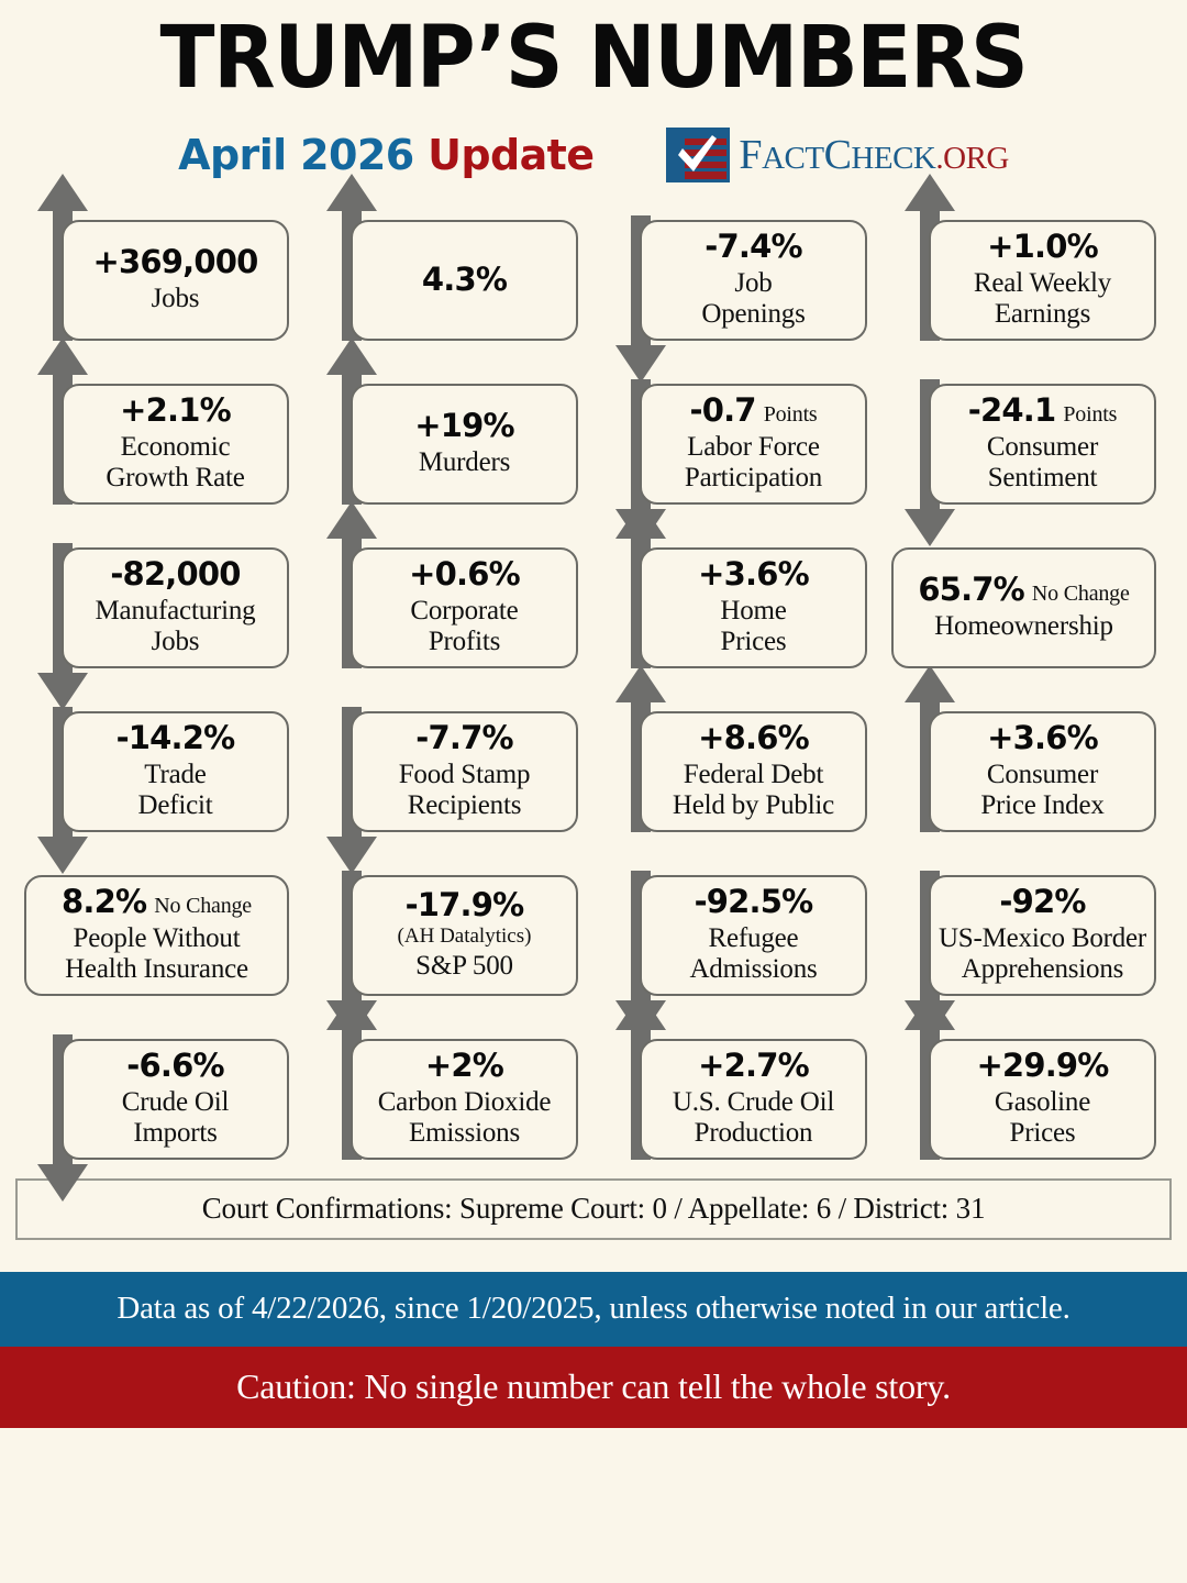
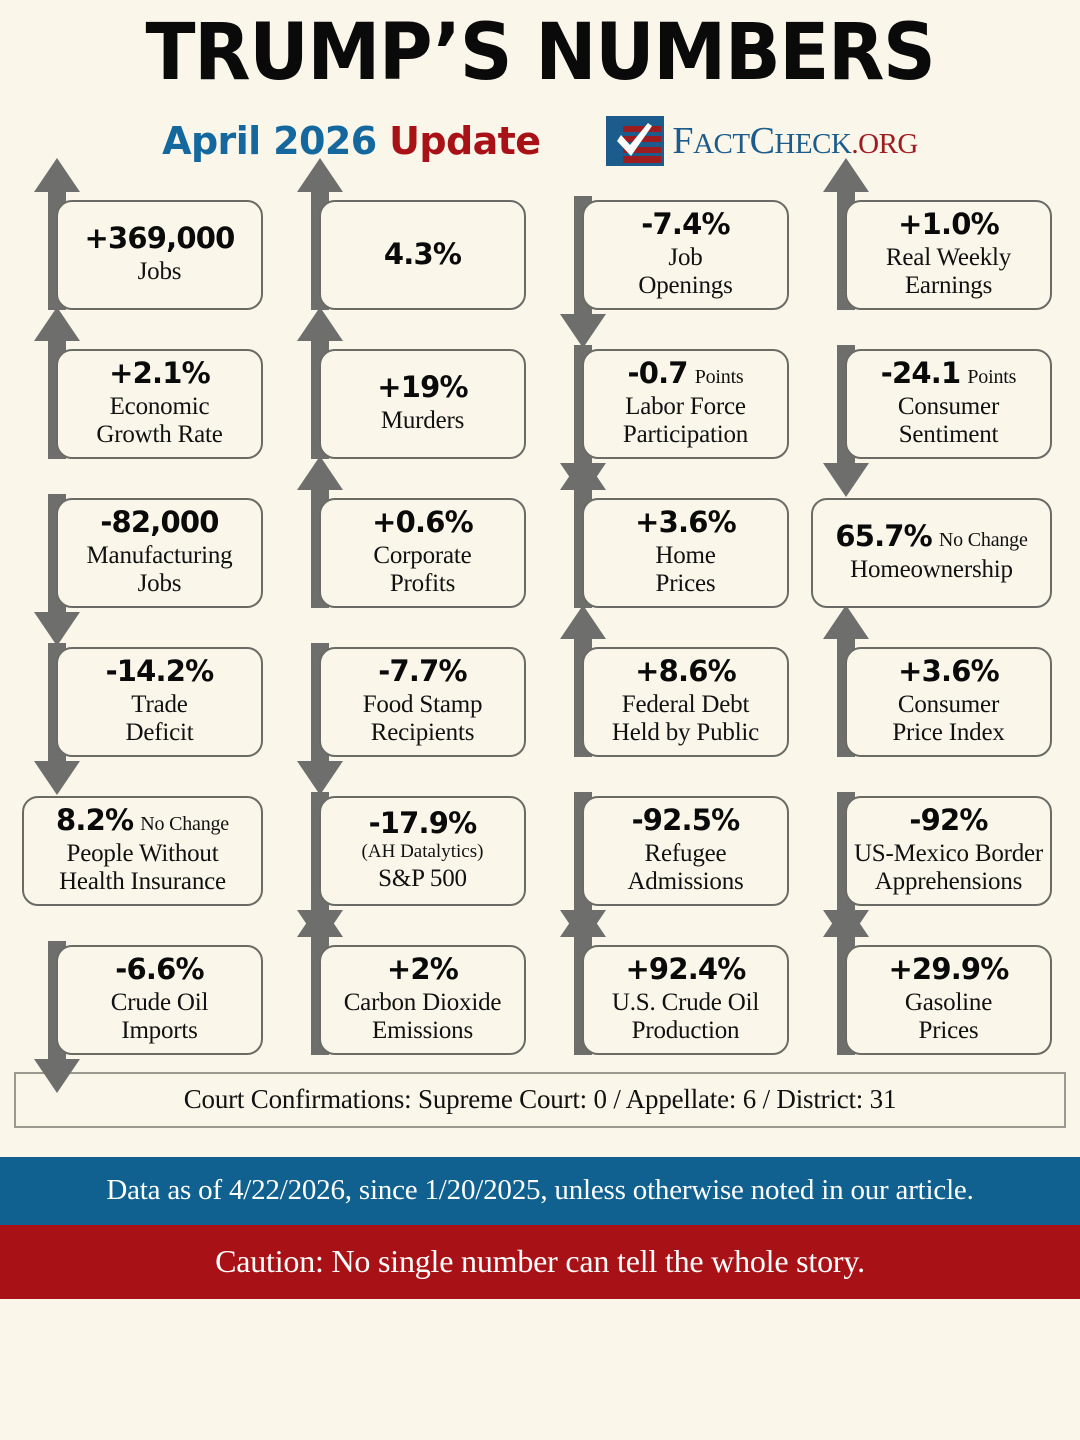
  TRUMP’S NUMBERS
  April 2026 Update
  FACTCHECK.ORG
  +369,000
  Jobs
  4.3%
  -7.4%
  Job
  Openings
  +1.0%
  Real Weekly
  Earnings
  +2.1%
  Economic
  Growth Rate
  +19%
  Murders
  -0.7
  Points
  Labor Force
  Participation
  -24.1
  Points
  Consumer
  Sentiment
  -82,000
  Manufacturing
  Jobs
  +0.6%
  Corporate
  Profits
  +3.6%
  Home
  Prices
  65.7%
  No Change
  Homeownership
  -14.2%
  Trade
  Deficit
  -7.7%
  Food Stamp
  Recipients
  +8.6%
  Federal Debt
  Held by Public
  +3.6%
  Consumer
  Price Index
  8.2%
  No Change
  People Without
  Health Insurance
  -17.9%
  (AH Datalytics)
  S&P 500
  -92.5%
  Refugee
  Admissions
  -92%
  US-Mexico Border
  Apprehensions
  -6.6%
  Crude Oil
  Imports
  +2%
  Carbon Dioxide
  Emissions
- +2.7%
+ +92.4%
  U.S. Crude Oil
  Production
  +29.9%
  Gasoline
  Prices
  Court Confirmations: Supreme Court: 0 / Appellate: 6 / District: 31
  Data as of 4/22/2026, since 1/20/2025, unless otherwise noted in our article.
  Caution: No single number can tell the whole story.
